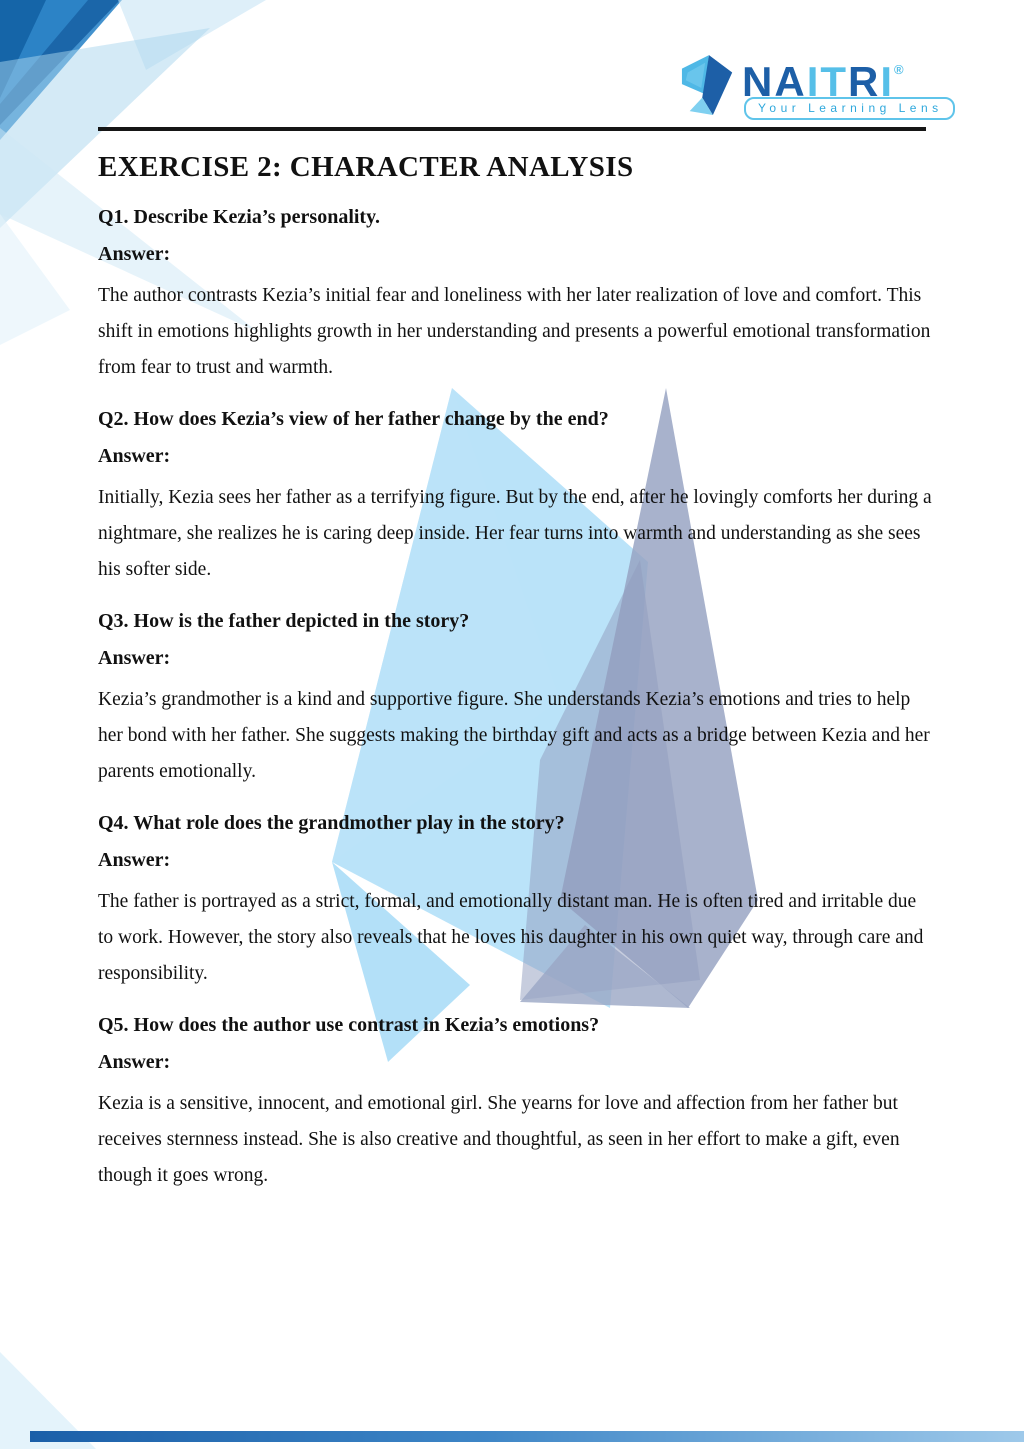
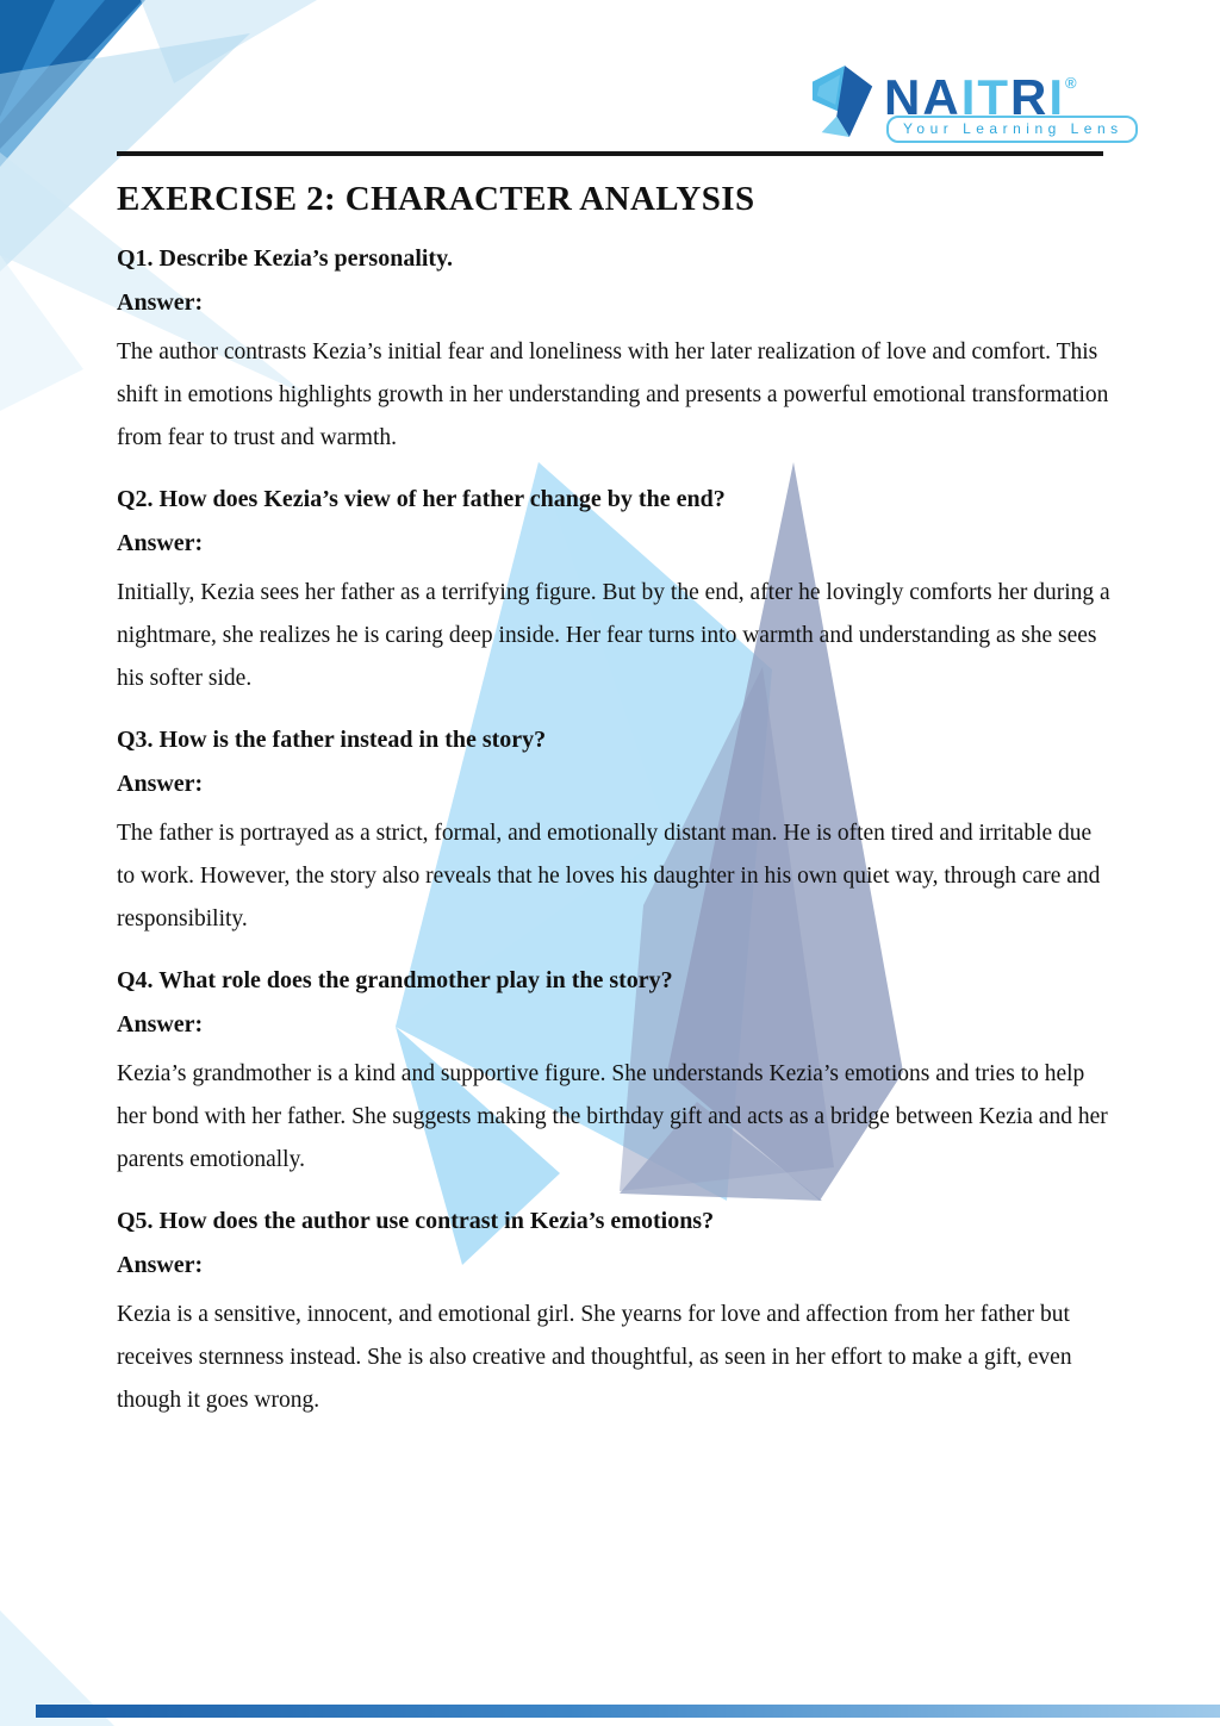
  NAITRI®
  Your Learning Lens
  EXERCISE 2: CHARACTER ANALYSIS
  Q1. Describe Kezia’s personality.
  Answer:
  The author contrasts Kezia’s initial fear and loneliness with her later realization of love and comfort. This shift in emotions highlights growth in her understanding and presents a powerful emotional transformation from fear to trust and warmth.
  Q2. How does Kezia’s view of her father change by the end?
  Answer:
  Initially, Kezia sees her father as a terrifying figure. But by the end, after he lovingly comforts her during a nightmare, she realizes he is caring deep inside. Her fear turns into warmth and understanding as she sees his softer side.
- Q3. How is the father depicted in the story?
+ Q3. How is the father instead in the story?
  Answer:
- Kezia’s grandmother is a kind and supportive figure. She understands Kezia’s emotions and tries to help her bond with her father. She suggests making the birthday gift and acts as a bridge between Kezia and her parents emotionally.
+ The father is portrayed as a strict, formal, and emotionally distant man. He is often tired and irritable due to work. However, the story also reveals that he loves his daughter in his own quiet way, through care and responsibility.
  Q4. What role does the grandmother play in the story?
  Answer:
- The father is portrayed as a strict, formal, and emotionally distant man. He is often tired and irritable due to work. However, the story also reveals that he loves his daughter in his own quiet way, through care and responsibility.
+ Kezia’s grandmother is a kind and supportive figure. She understands Kezia’s emotions and tries to help her bond with her father. She suggests making the birthday gift and acts as a bridge between Kezia and her parents emotionally.
  Q5. How does the author use contrast in Kezia’s emotions?
  Answer:
  Kezia is a sensitive, innocent, and emotional girl. She yearns for love and affection from her father but receives sternness instead. She is also creative and thoughtful, as seen in her effort to make a gift, even though it goes wrong.
